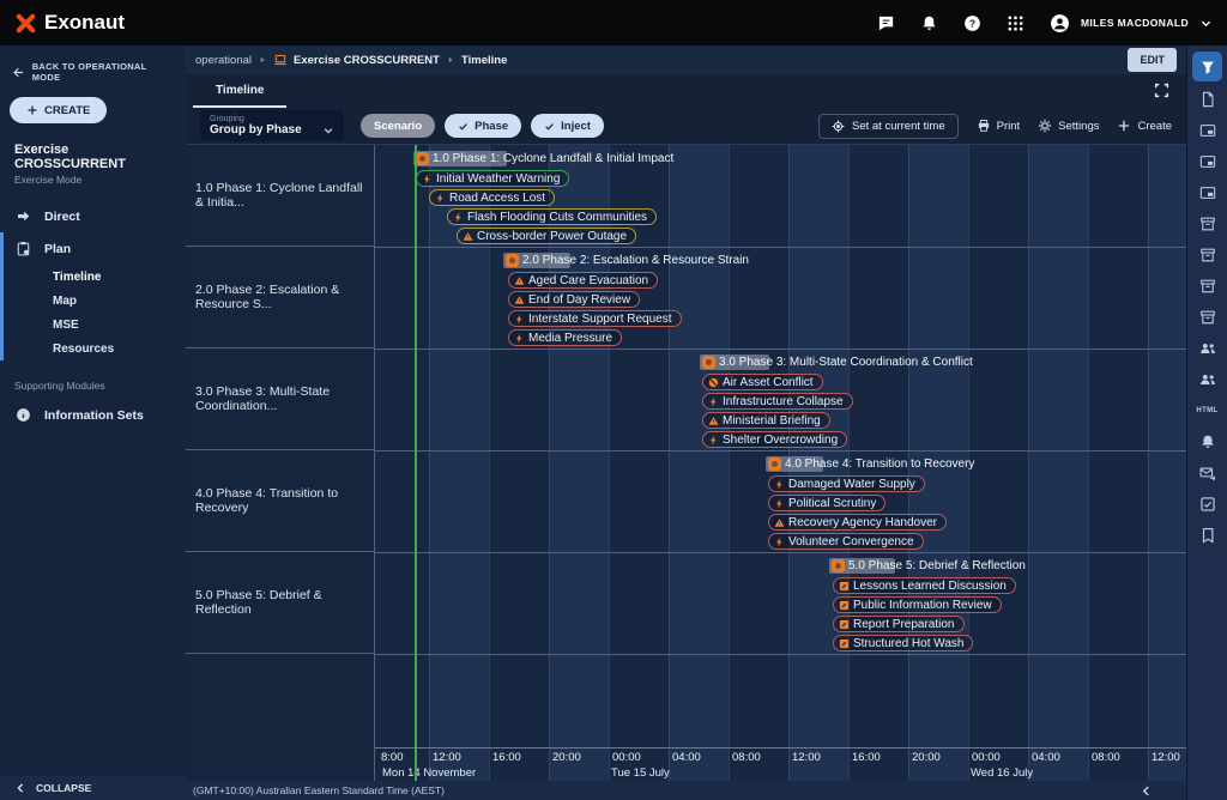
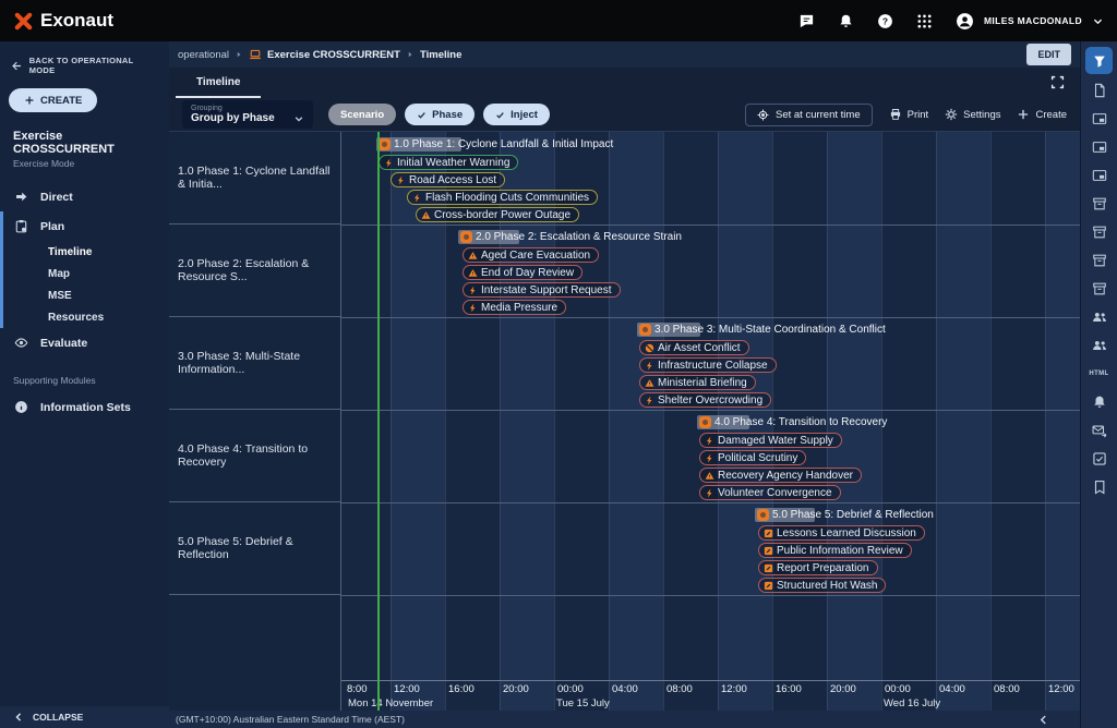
  Exonaut
  ?
  MILES MACDONALD
  BACK TO OPERATIONAL MODE
  CREATE
  Exercise CROSSCURRENT
  Exercise Mode
  Direct
  Plan
  Timeline
  Map
  MSE
  Resources
+ Evaluate
  Supporting Modules
  Information Sets
  COLLAPSE
  operational
  Exercise CROSSCURRENT
  Timeline
  EDIT
  Timeline
  Group by Phase
  Scenario
  Phase
  Inject
  Set at current time
  Print
  Settings
  Create
  1.0 Phase 1: Cyclone Landfall & Initia...
  2.0 Phase 2: Escalation & Resource S...
- 3.0 Phase 3: Multi-State Coordination...
+ 3.0 Phase 3: Multi-State Information...
  4.0 Phase 4: Transition to Recovery
  5.0 Phase 5: Debrief & Reflection
  1.0 Phase 1: Cyclone Landfall & Initial Impact
  Initial Weather Warning
  Road Access Lost
  Flash Flooding Cuts Communities
  Cross-border Power Outage
  2.0 Phase 2: Escalation & Resource Strain
  Aged Care Evacuation
  End of Day Review
  Interstate Support Request
  Media Pressure
  3.0 Phase 3: Multi-State Coordination & Conflict
  Air Asset Conflict
  Infrastructure Collapse
  Ministerial Briefing
  Shelter Overcrowding
  4.0 Phase 4: Transition to Recovery
  Damaged Water Supply
  Political Scrutiny
  Recovery Agency Handover
  Volunteer Convergence
  5.0 Phase 5: Debrief & Reflection
  Lessons Learned Discussion
  Public Information Review
  Report Preparation
  Structured Hot Wash
  8:00
  12:00
  16:00
  20:00
  00:00
  04:00
  08:00
  12:00
  16:00
  20:00
  00:00
  04:00
  08:00
  12:00
  Mon 14 November
  Tue 15 July
  Wed 16 July
  (GMT+10:00) Australian Eastern Standard Time (AEST)
